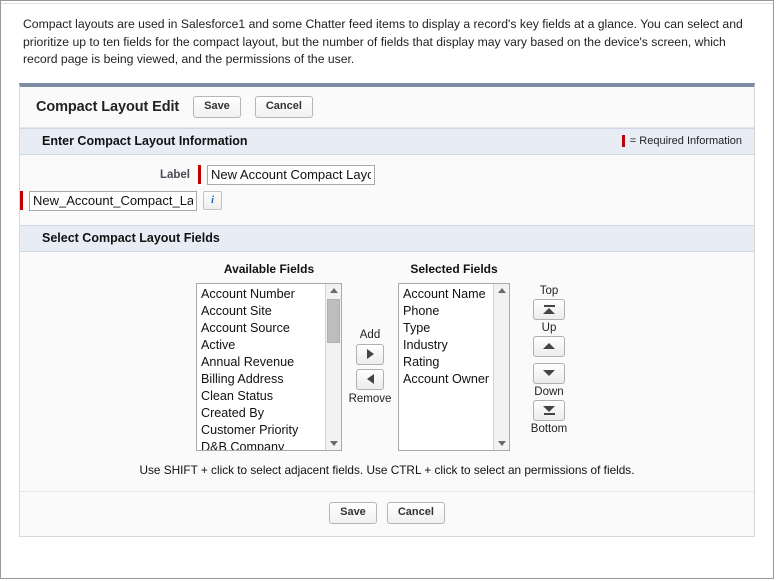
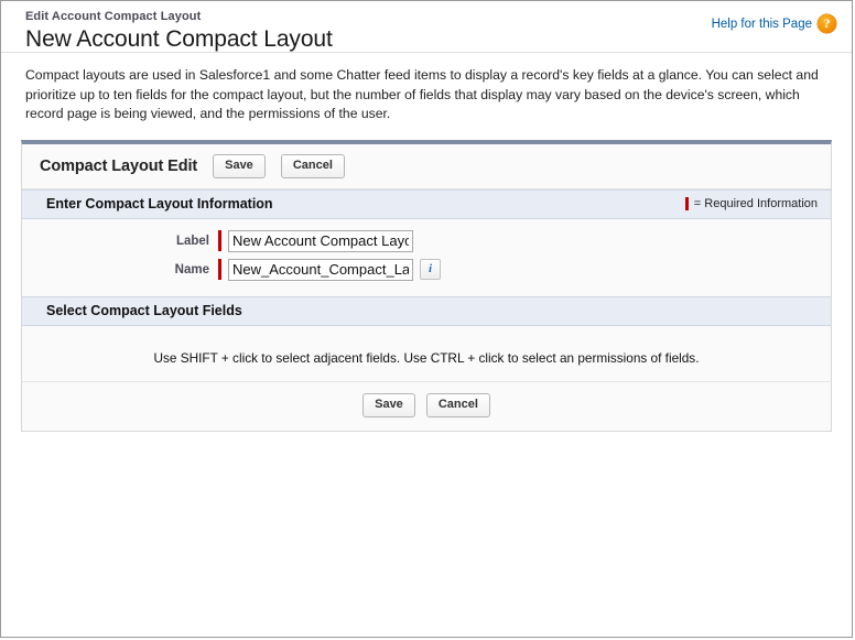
+ Edit Account Compact Layout
+ New Account Compact Layout
+ Help for this Page
+ ?
  Compact layouts are used in Salesforce1 and some Chatter feed items to display a record's key fields at a glance. You can select and prioritize up to ten fields for the compact layout, but the number of fields that display may vary based on the device's screen, which record page is being viewed, and the permissions of the user.
  Compact Layout Edit
  Save
  Cancel
  Enter Compact Layout Information
  = Required Information
  Label
  New Account Compact Lay
+ Name
  New_Account_Compact_La
  i
  Select Compact Layout Fields
- Available Fields
- Account Number
- Account Site
- Account Source
- Active
- Annual Revenue
- Billing Address
- Clean Status
- Created By
- Customer Priority
- D&B Company
- Add
- Remove
- Selected Fields
- Account Name
- Phone
- Type
- Industry
- Rating
- Account Owner
- Top
- Up
- Down
- Bottom
  Use SHIFT + click to select adjacent fields. Use CTRL + click to select an permissions of fields.
  Save
  Cancel
